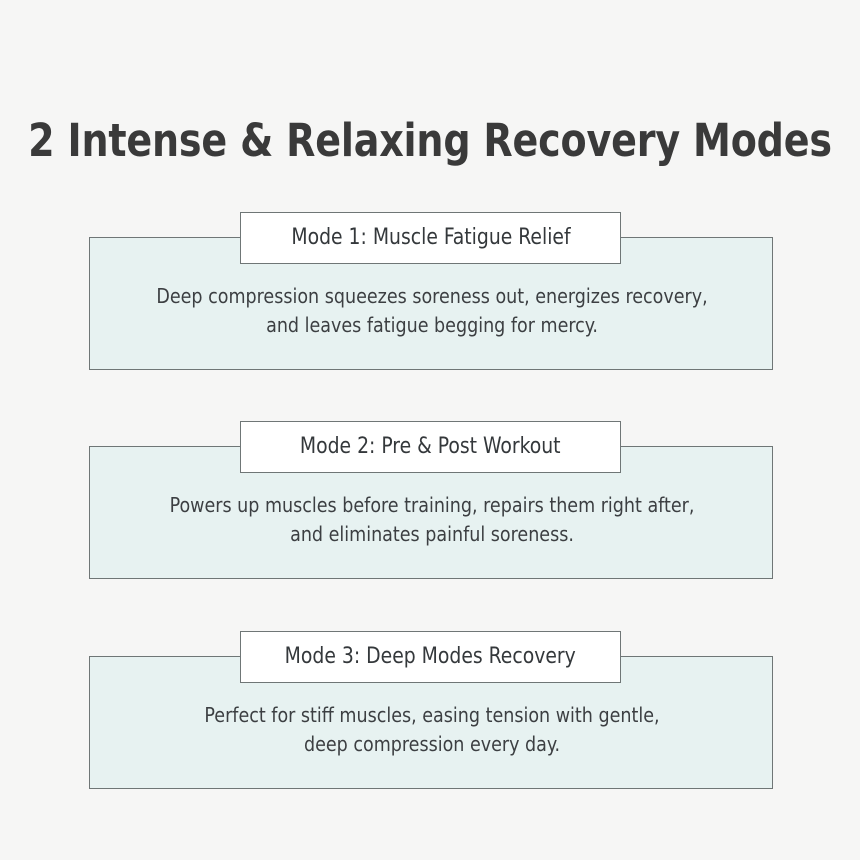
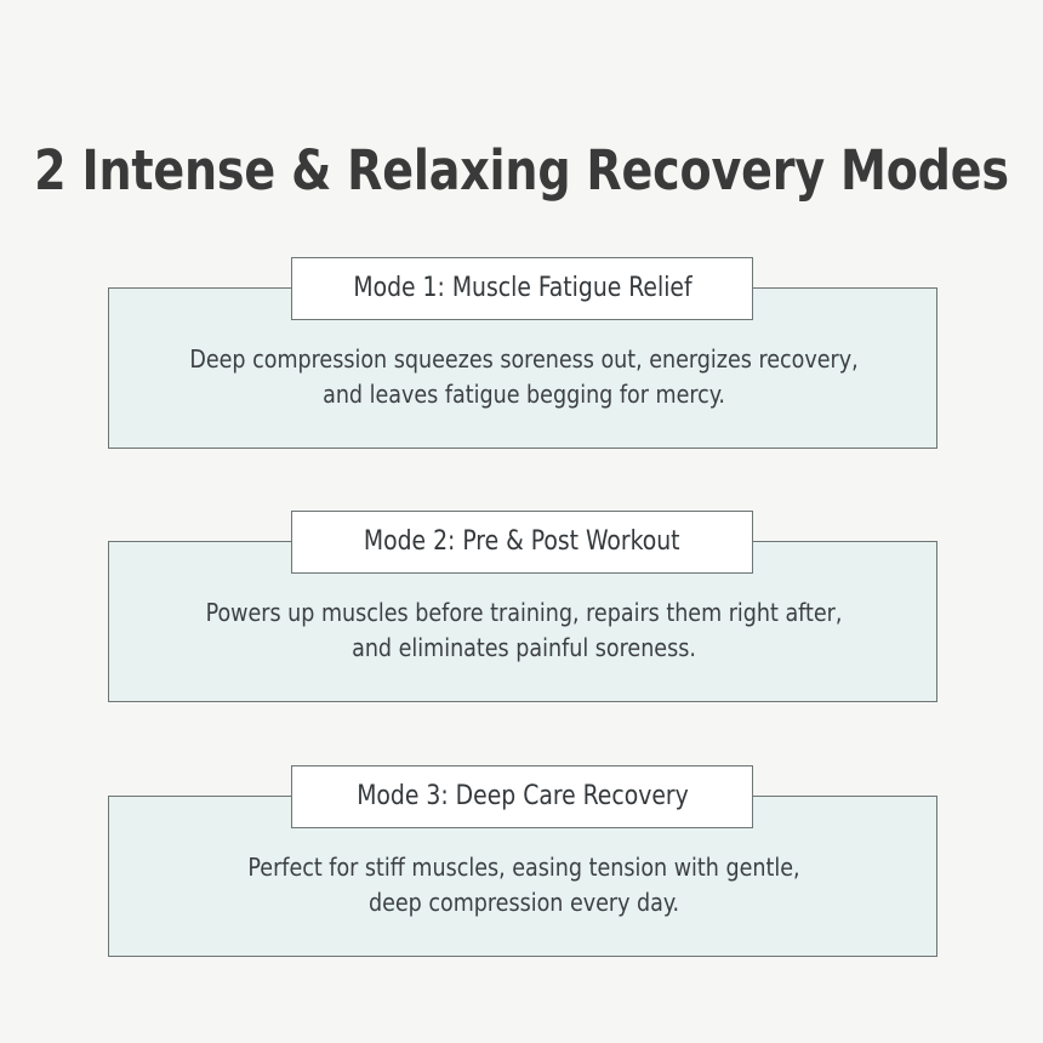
  2 Intense & Relaxing Recovery Modes
  Deep compression squeezes soreness out, energizes recovery,
  and leaves fatigue begging for mercy.
  Mode 1: Muscle Fatigue Relief
  Powers up muscles before training, repairs them right after,
  and eliminates painful soreness.
  Mode 2: Pre & Post Workout
  Perfect for stiff muscles, easing tension with gentle,
  deep compression every day.
- Mode 3: Deep Modes Recovery
+ Mode 3: Deep Care Recovery
